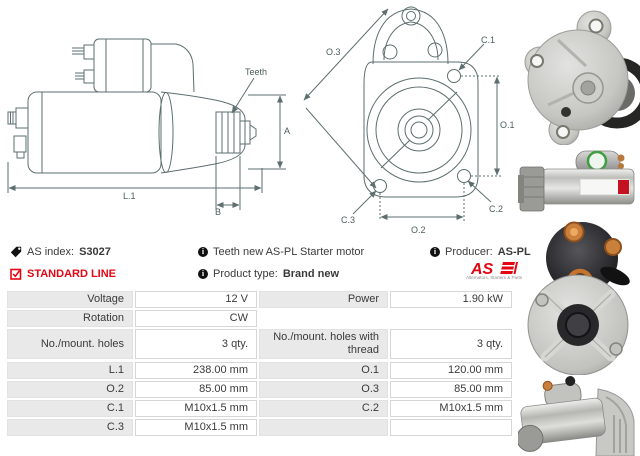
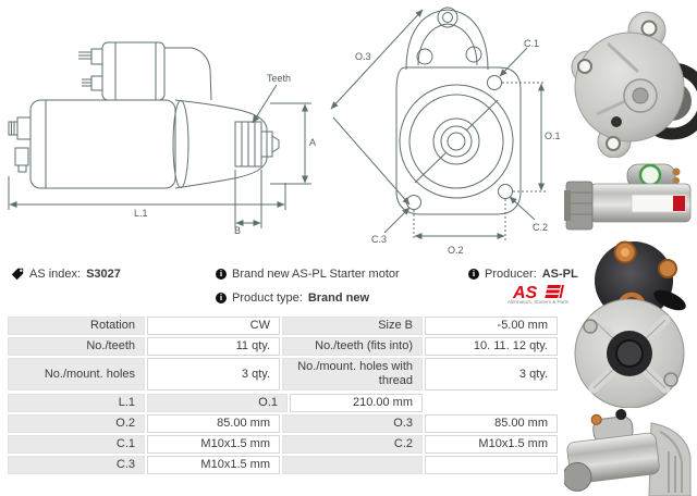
  Teeth
  A
  L.1
  B
  O.3
  C.1
  O.1
  C.2
  C.3
  O.2
  AS index:
  S3027
  i
- Teeth new AS-PL Starter motor
+ Brand new AS-PL Starter motor
  i
  Producer:
  AS-PL
- STANDARD LINE
  i
  Product type:
  Brand new
  AS
- Voltage
- 12 V
- Power
- 1.90 kW
  Rotation
  CW
+ Size B
+ -5.00 mm
+ No./teeth
+ 11 qty.
+ No./teeth (fits into)
+ 10. 11. 12 qty.
  No./mount. holes
  3 qty.
  No./mount. holes with thread
  3 qty.
  L.1
- 238.00 mm
  O.1
- 120.00 mm
+ 210.00 mm
  O.2
  85.00 mm
  O.3
  85.00 mm
  C.1
  M10x1.5 mm
  C.2
  M10x1.5 mm
  C.3
  M10x1.5 mm
